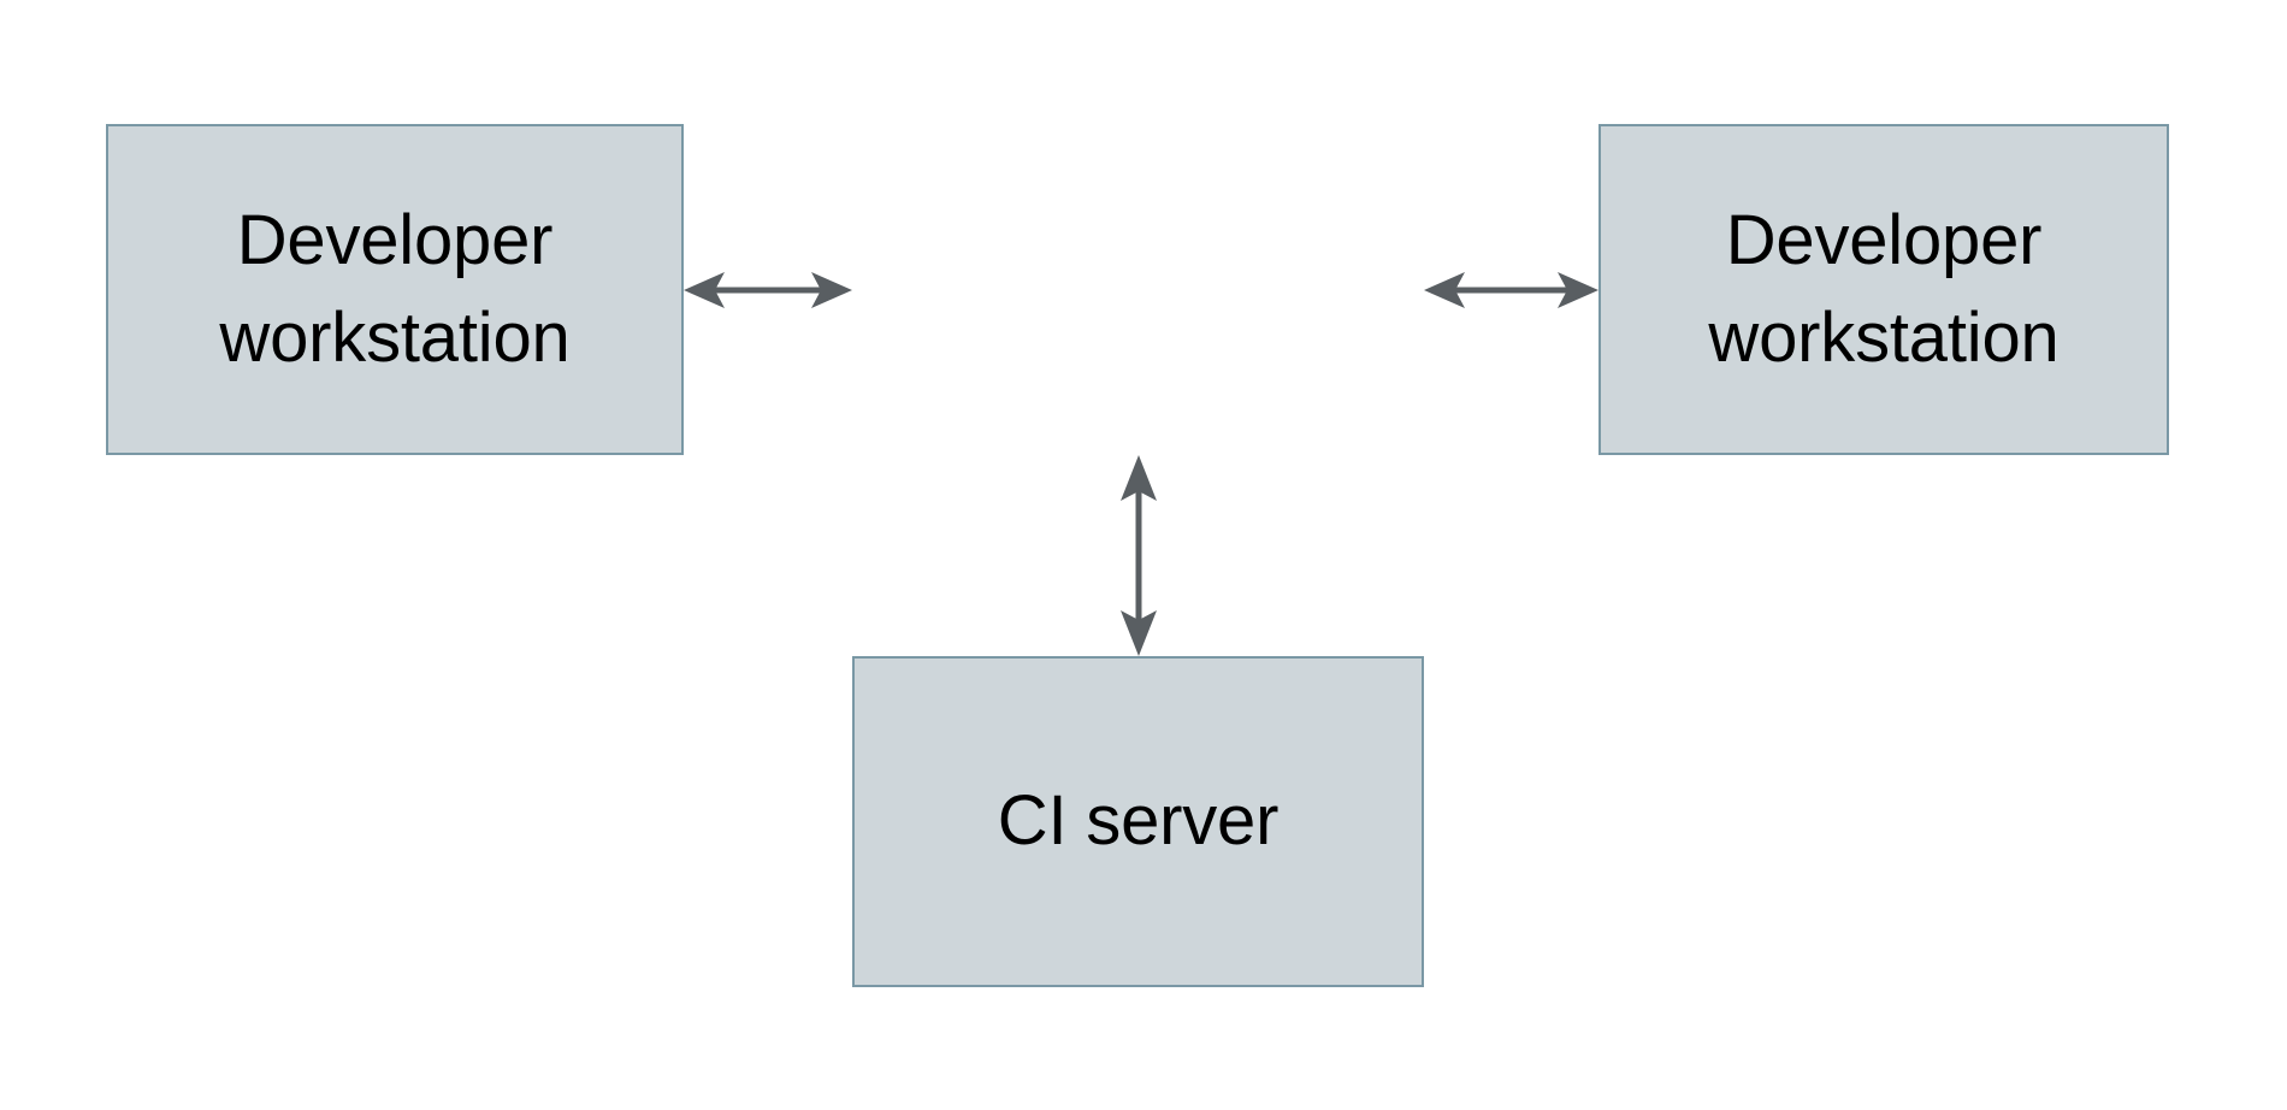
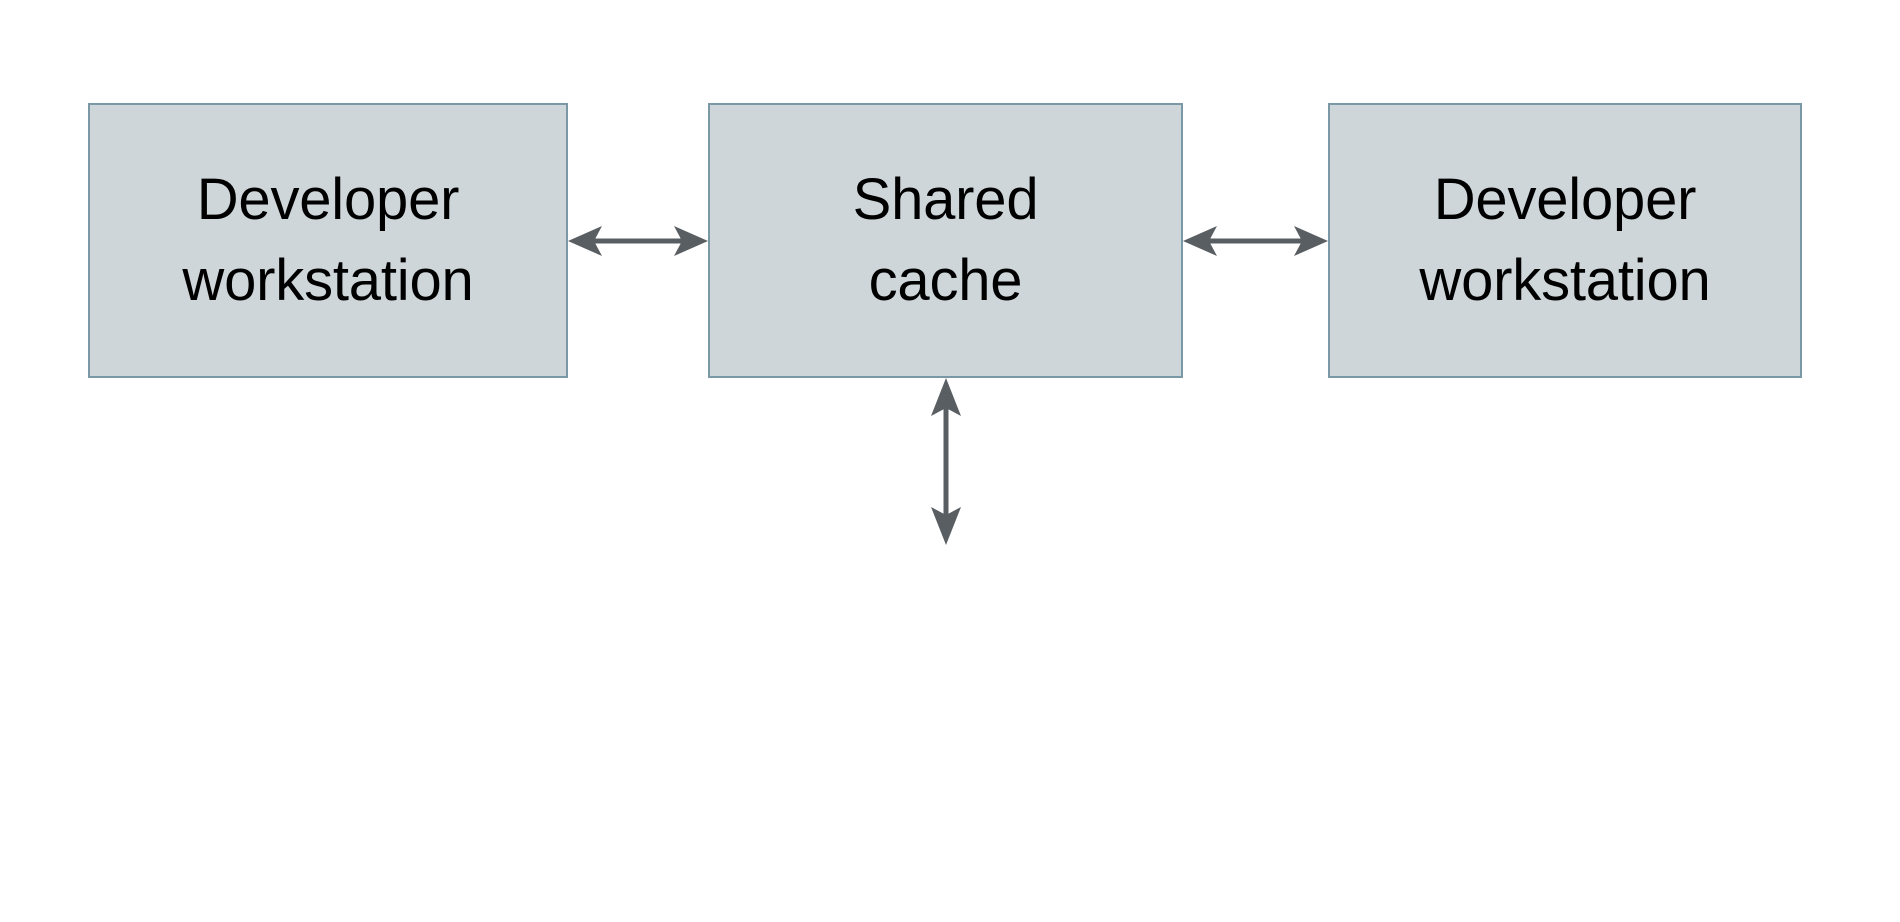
  Developer
  workstation
+ Shared
+ cache
  Developer
  workstation
- CI server
